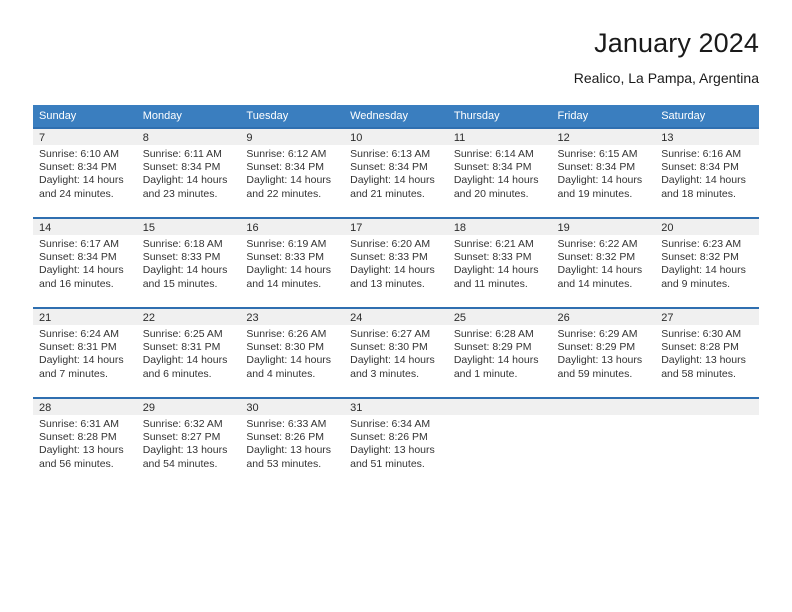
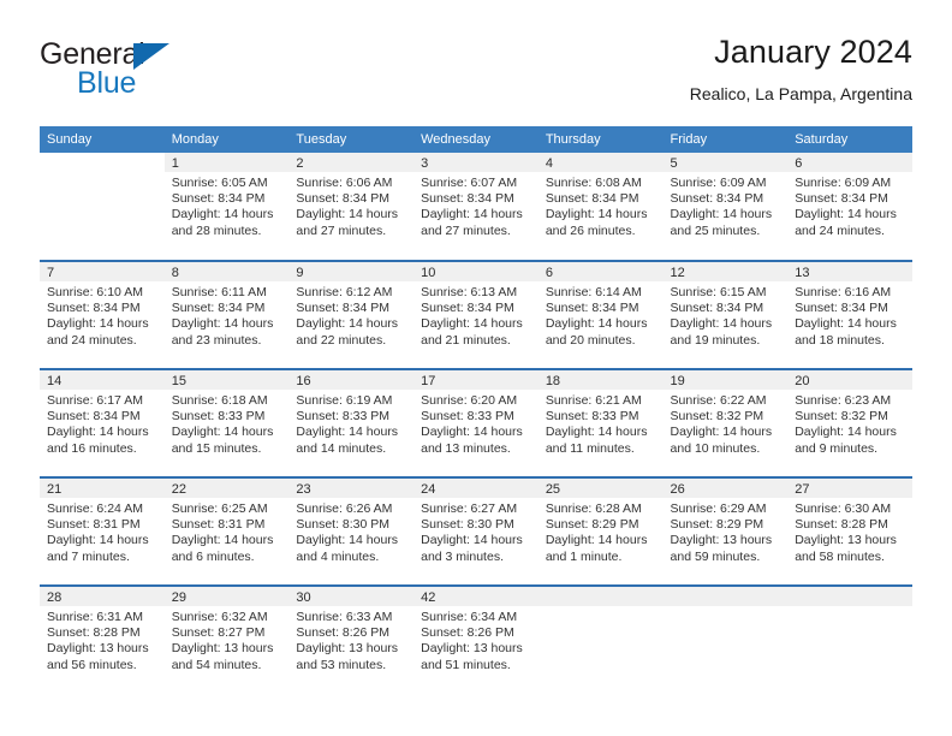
+ General
+ Blue
  January 2024
  Realico, La Pampa, Argentina
  Sunday	Monday	Tuesday	Wednesday	Thursday	Friday	Saturday
+ 	1Sunrise: 6:05 AMSunset: 8:34 PMDaylight: 14 hoursand 28 minutes.	2Sunrise: 6:06 AMSunset: 8:34 PMDaylight: 14 hoursand 27 minutes.	3Sunrise: 6:07 AMSunset: 8:34 PMDaylight: 14 hoursand 27 minutes.	4Sunrise: 6:08 AMSunset: 8:34 PMDaylight: 14 hoursand 26 minutes.	5Sunrise: 6:09 AMSunset: 8:34 PMDaylight: 14 hoursand 25 minutes.	6Sunrise: 6:09 AMSunset: 8:34 PMDaylight: 14 hoursand 24 minutes.
- 7Sunrise: 6:10 AMSunset: 8:34 PMDaylight: 14 hoursand 24 minutes.	8Sunrise: 6:11 AMSunset: 8:34 PMDaylight: 14 hoursand 23 minutes.	9Sunrise: 6:12 AMSunset: 8:34 PMDaylight: 14 hoursand 22 minutes.	10Sunrise: 6:13 AMSunset: 8:34 PMDaylight: 14 hoursand 21 minutes.	11Sunrise: 6:14 AMSunset: 8:34 PMDaylight: 14 hoursand 20 minutes.	12Sunrise: 6:15 AMSunset: 8:34 PMDaylight: 14 hoursand 19 minutes.	13Sunrise: 6:16 AMSunset: 8:34 PMDaylight: 14 hoursand 18 minutes.
+ 7Sunrise: 6:10 AMSunset: 8:34 PMDaylight: 14 hoursand 24 minutes.	8Sunrise: 6:11 AMSunset: 8:34 PMDaylight: 14 hoursand 23 minutes.	9Sunrise: 6:12 AMSunset: 8:34 PMDaylight: 14 hoursand 22 minutes.	10Sunrise: 6:13 AMSunset: 8:34 PMDaylight: 14 hoursand 21 minutes.	6Sunrise: 6:14 AMSunset: 8:34 PMDaylight: 14 hoursand 20 minutes.	12Sunrise: 6:15 AMSunset: 8:34 PMDaylight: 14 hoursand 19 minutes.	13Sunrise: 6:16 AMSunset: 8:34 PMDaylight: 14 hoursand 18 minutes.
- 14Sunrise: 6:17 AMSunset: 8:34 PMDaylight: 14 hoursand 16 minutes.	15Sunrise: 6:18 AMSunset: 8:33 PMDaylight: 14 hoursand 15 minutes.	16Sunrise: 6:19 AMSunset: 8:33 PMDaylight: 14 hoursand 14 minutes.	17Sunrise: 6:20 AMSunset: 8:33 PMDaylight: 14 hoursand 13 minutes.	18Sunrise: 6:21 AMSunset: 8:33 PMDaylight: 14 hoursand 11 minutes.	19Sunrise: 6:22 AMSunset: 8:32 PMDaylight: 14 hoursand 14 minutes.	20Sunrise: 6:23 AMSunset: 8:32 PMDaylight: 14 hoursand 9 minutes.
+ 14Sunrise: 6:17 AMSunset: 8:34 PMDaylight: 14 hoursand 16 minutes.	15Sunrise: 6:18 AMSunset: 8:33 PMDaylight: 14 hoursand 15 minutes.	16Sunrise: 6:19 AMSunset: 8:33 PMDaylight: 14 hoursand 14 minutes.	17Sunrise: 6:20 AMSunset: 8:33 PMDaylight: 14 hoursand 13 minutes.	18Sunrise: 6:21 AMSunset: 8:33 PMDaylight: 14 hoursand 11 minutes.	19Sunrise: 6:22 AMSunset: 8:32 PMDaylight: 14 hoursand 10 minutes.	20Sunrise: 6:23 AMSunset: 8:32 PMDaylight: 14 hoursand 9 minutes.
  21Sunrise: 6:24 AMSunset: 8:31 PMDaylight: 14 hoursand 7 minutes.	22Sunrise: 6:25 AMSunset: 8:31 PMDaylight: 14 hoursand 6 minutes.	23Sunrise: 6:26 AMSunset: 8:30 PMDaylight: 14 hoursand 4 minutes.	24Sunrise: 6:27 AMSunset: 8:30 PMDaylight: 14 hoursand 3 minutes.	25Sunrise: 6:28 AMSunset: 8:29 PMDaylight: 14 hoursand 1 minute.	26Sunrise: 6:29 AMSunset: 8:29 PMDaylight: 13 hoursand 59 minutes.	27Sunrise: 6:30 AMSunset: 8:28 PMDaylight: 13 hoursand 58 minutes.
- 28Sunrise: 6:31 AMSunset: 8:28 PMDaylight: 13 hoursand 56 minutes.	29Sunrise: 6:32 AMSunset: 8:27 PMDaylight: 13 hoursand 54 minutes.	30Sunrise: 6:33 AMSunset: 8:26 PMDaylight: 13 hoursand 53 minutes.	31Sunrise: 6:34 AMSunset: 8:26 PMDaylight: 13 hoursand 51 minutes.
+ 28Sunrise: 6:31 AMSunset: 8:28 PMDaylight: 13 hoursand 56 minutes.	29Sunrise: 6:32 AMSunset: 8:27 PMDaylight: 13 hoursand 54 minutes.	30Sunrise: 6:33 AMSunset: 8:26 PMDaylight: 13 hoursand 53 minutes.	42Sunrise: 6:34 AMSunset: 8:26 PMDaylight: 13 hoursand 51 minutes.
